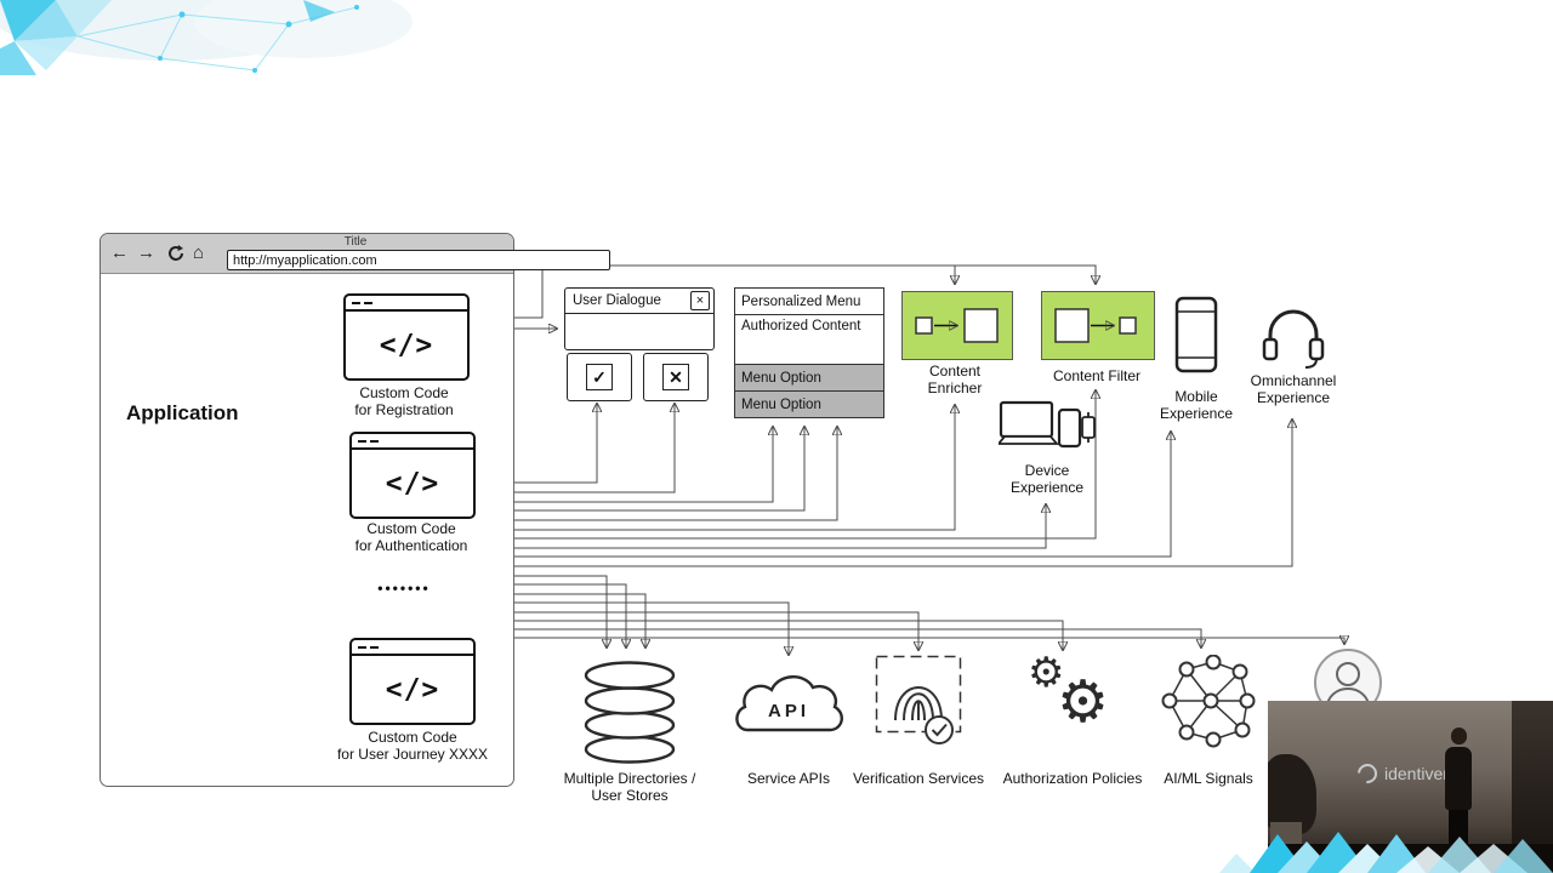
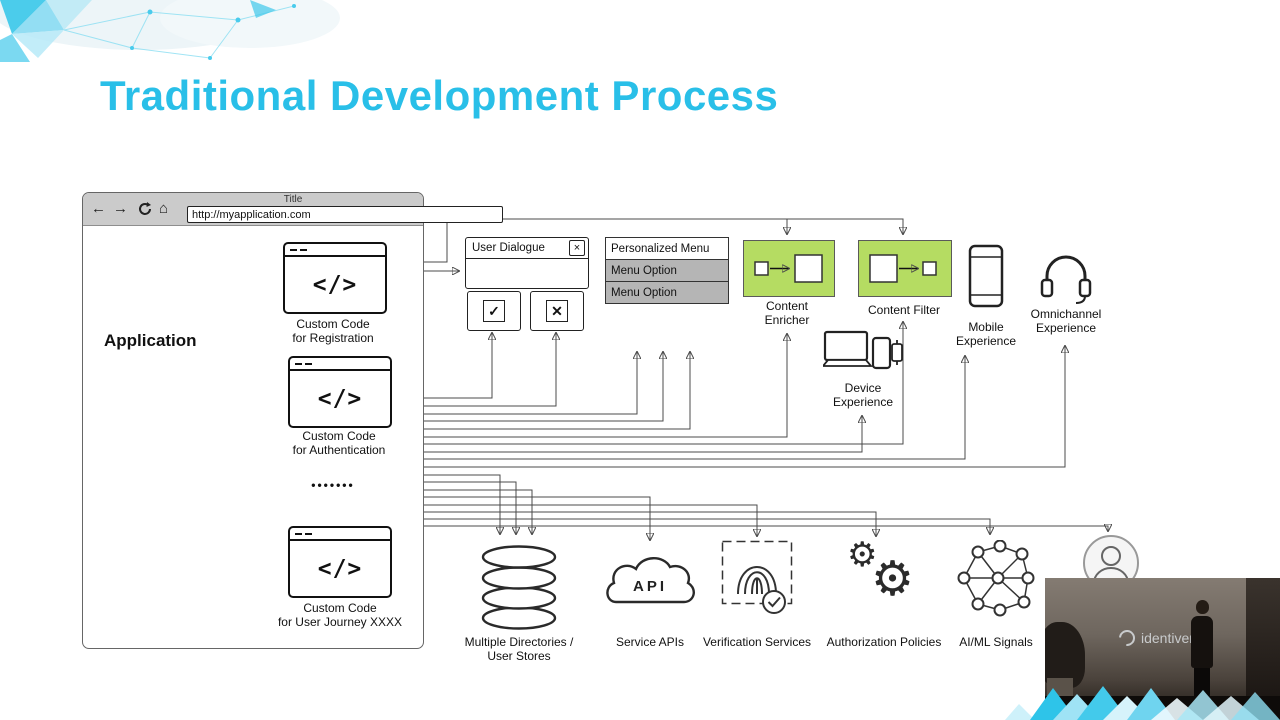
+ Traditional Development Process
  ←
  →
  ⌂
  Title
  http://myapplication.com
  Application
  </>
  Custom Code
  for Registration
  </>
  Custom Code
  for Authentication
  •••••••
  </>
  Custom Code
  for User Journey XXXX
  User Dialogue
  ×
  ✓
  ✕
  Personalized Menu
- Authorized Content
  Menu Option
  Menu Option
  Content
  Enricher
  Content Filter
  Mobile
  Experience
  Omnichannel
  Experience
  Device
  Experience
  Multiple Directories /
  User Stores
  API
  Service APIs
  Verification Services
  ⚙
  ⚙
  Authorization Policies
  AI/ML Signals
  identive
